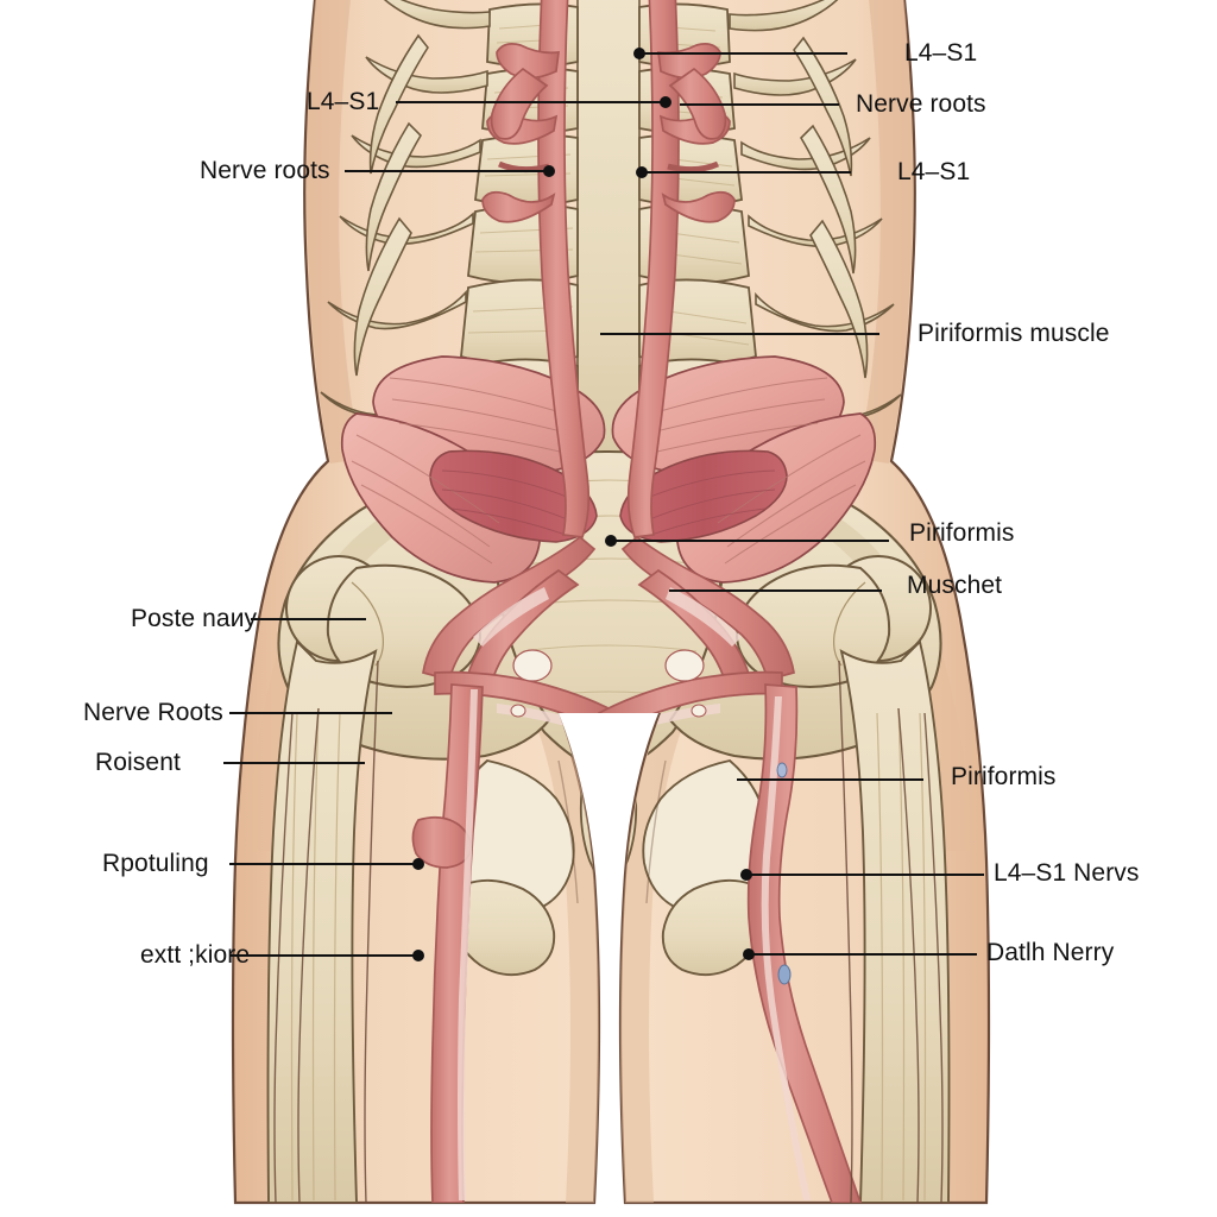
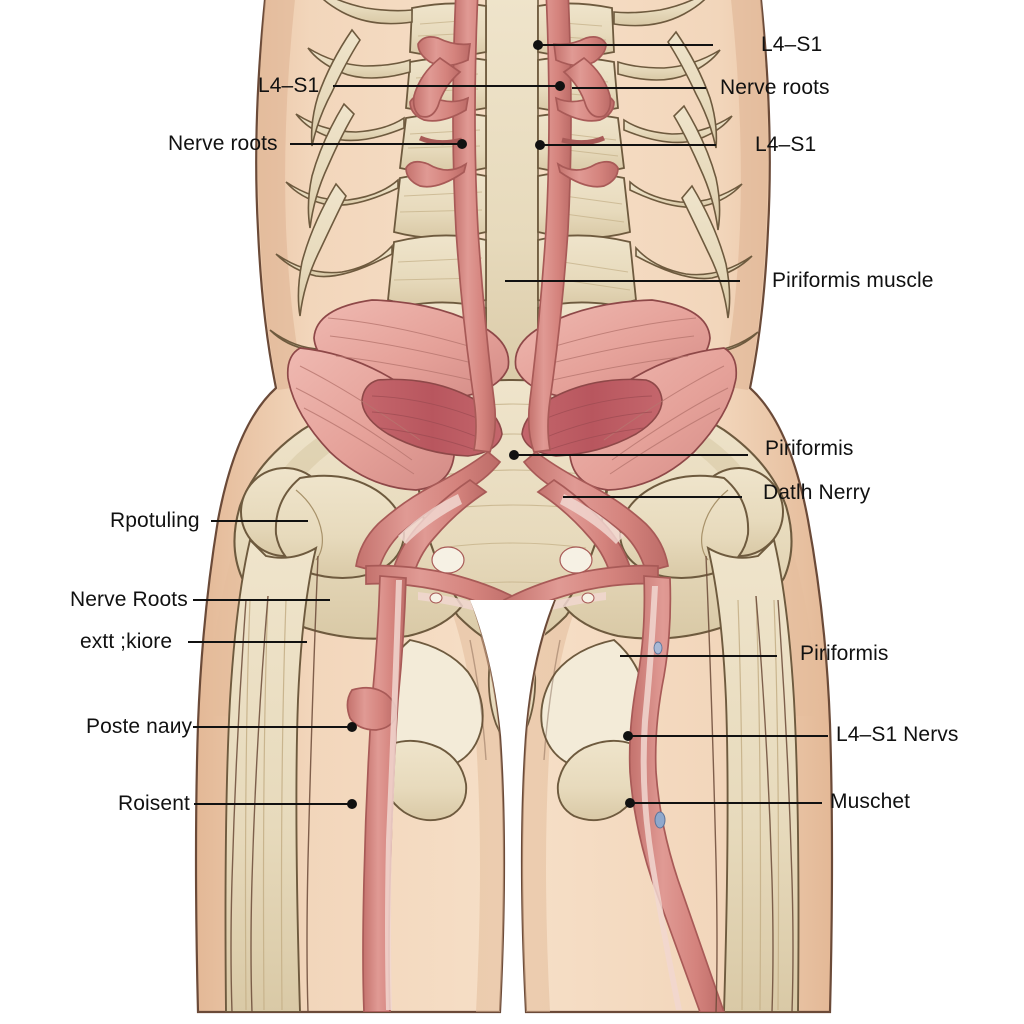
  L4–S1
  Nerve roots
- Poste naиy
+ Rpotuling
  Nerve Roots
- Roisent
+ extt ;kiore
- Rpotuling
+ Poste naиy
- extt ;kiore
+ Roisent
  L4–S1
  Nerve roots
  L4–S1
  Piriformis muscle
  Piriformis
- Muschet
+ Datlh Nerry
  Piriformis
  L4–S1 Nervs
- Datlh Nerry
+ Muschet
